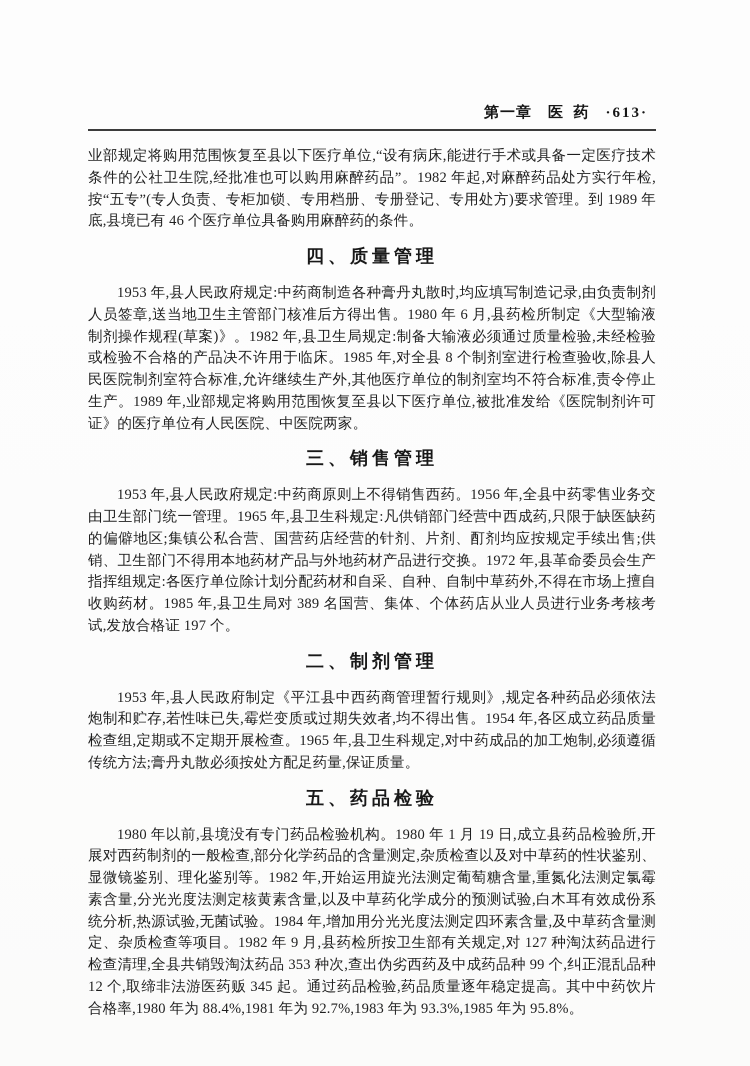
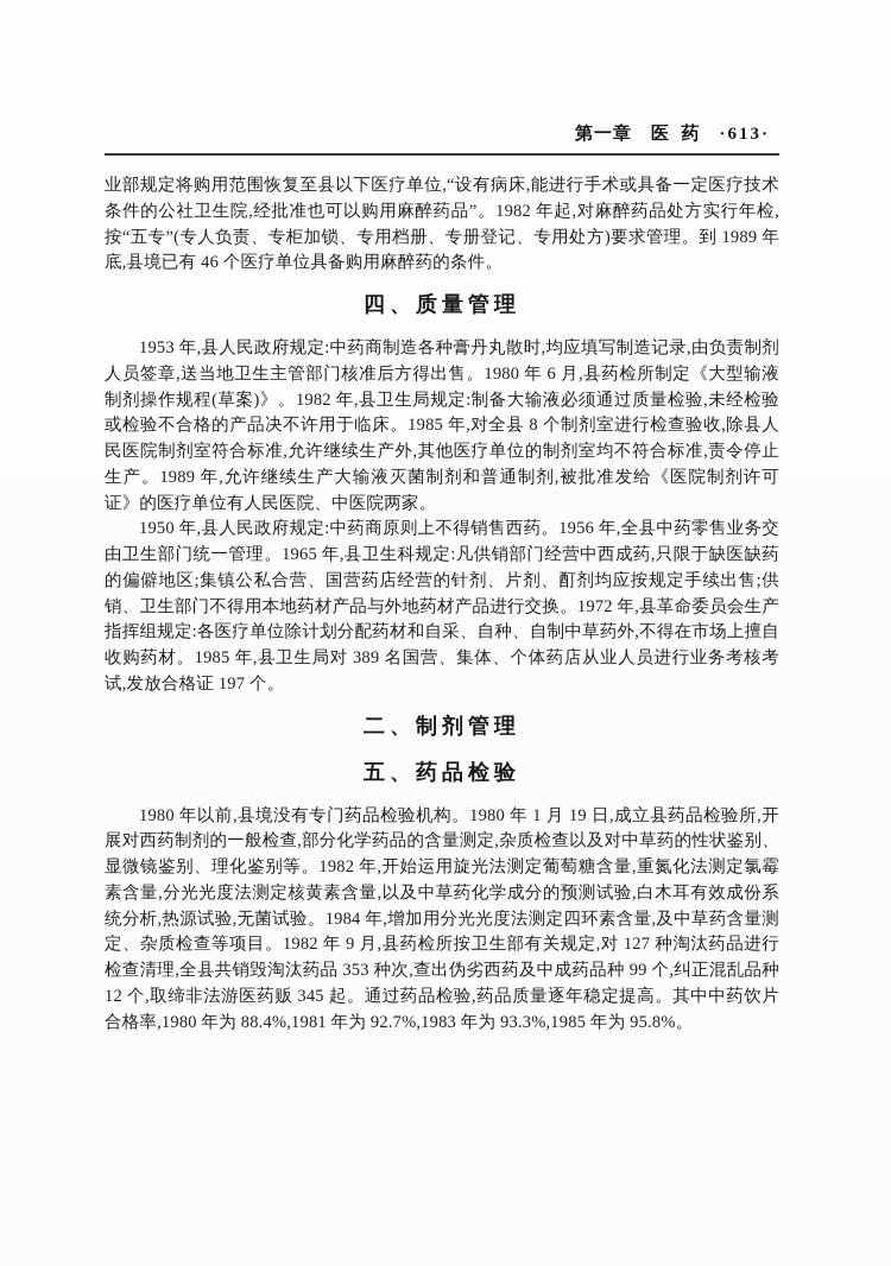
  第一章 医 药 ·613·
  业部规定将购用范围恢复至县以下医疗单位,“设有病床,能进行手术或具备一定医疗技术条件的公社卫生院,经批准也可以购用麻醉药品”。1982 年起,对麻醉药品处方实行年检,按“五专”(专人负责、专柜加锁、专用档册、专册登记、专用处方)要求管理。到 1989 年底,县境已有 46 个医疗单位具备购用麻醉药的条件。
  四、质量管理
- 1953 年,县人民政府规定:中药商制造各种膏丹丸散时,均应填写制造记录,由负责制剂人员签章,送当地卫生主管部门核准后方得出售。1980 年 6 月,县药检所制定《大型输液制剂操作规程(草案)》。1982 年,县卫生局规定:制备大输液必须通过质量检验,未经检验或检验不合格的产品决不许用于临床。1985 年,对全县 8 个制剂室进行检查验收,除县人民医院制剂室符合标准,允许继续生产外,其他医疗单位的制剂室均不符合标准,责令停止生产。1989 年,业部规定将购用范围恢复至县以下医疗单位,被批准发给《医院制剂许可证》的医疗单位有人民医院、中医院两家。
+ 1953 年,县人民政府规定:中药商制造各种膏丹丸散时,均应填写制造记录,由负责制剂人员签章,送当地卫生主管部门核准后方得出售。1980 年 6 月,县药检所制定《大型输液制剂操作规程(草案)》。1982 年,县卫生局规定:制备大输液必须通过质量检验,未经检验或检验不合格的产品决不许用于临床。1985 年,对全县 8 个制剂室进行检查验收,除县人民医院制剂室符合标准,允许继续生产外,其他医疗单位的制剂室均不符合标准,责令停止生产。1989 年,允许继续生产大输液灭菌制剂和普通制剂,被批准发给《医院制剂许可证》的医疗单位有人民医院、中医院两家。
- 三、销售管理
- 1953 年,县人民政府规定:中药商原则上不得销售西药。1956 年,全县中药零售业务交由卫生部门统一管理。1965 年,县卫生科规定:凡供销部门经营中西成药,只限于缺医缺药的偏僻地区;集镇公私合营、国营药店经营的针剂、片剂、酊剂均应按规定手续出售;供销、卫生部门不得用本地药材产品与外地药材产品进行交换。1972 年,县革命委员会生产指挥组规定:各医疗单位除计划分配药材和自采、自种、自制中草药外,不得在市场上擅自收购药材。1985 年,县卫生局对 389 名国营、集体、个体药店从业人员进行业务考核考试,发放合格证 197 个。
+ 1950 年,县人民政府规定:中药商原则上不得销售西药。1956 年,全县中药零售业务交由卫生部门统一管理。1965 年,县卫生科规定:凡供销部门经营中西成药,只限于缺医缺药的偏僻地区;集镇公私合营、国营药店经营的针剂、片剂、酊剂均应按规定手续出售;供销、卫生部门不得用本地药材产品与外地药材产品进行交换。1972 年,县革命委员会生产指挥组规定:各医疗单位除计划分配药材和自采、自种、自制中草药外,不得在市场上擅自收购药材。1985 年,县卫生局对 389 名国营、集体、个体药店从业人员进行业务考核考试,发放合格证 197 个。
  二、制剂管理
- 1953 年,县人民政府制定《平江县中西药商管理暂行规则》,规定各种药品必须依法炮制和贮存,若性味已失,霉烂变质或过期失效者,均不得出售。1954 年,各区成立药品质量检查组,定期或不定期开展检查。1965 年,县卫生科规定,对中药成品的加工炮制,必须遵循传统方法;膏丹丸散必须按处方配足药量,保证质量。
  五、药品检验
  1980 年以前,县境没有专门药品检验机构。1980 年 1 月 19 日,成立县药品检验所,开展对西药制剂的一般检查,部分化学药品的含量测定,杂质检查以及对中草药的性状鉴别、显微镜鉴别、理化鉴别等。1982 年,开始运用旋光法测定葡萄糖含量,重氮化法测定氯霉素含量,分光光度法测定核黄素含量,以及中草药化学成分的预测试验,白木耳有效成份系统分析,热源试验,无菌试验。1984 年,增加用分光光度法测定四环素含量,及中草药含量测定、杂质检查等项目。1982 年 9 月,县药检所按卫生部有关规定,对 127 种淘汰药品进行检查清理,全县共销毁淘汰药品 353 种次,查出伪劣西药及中成药品种 99 个,纠正混乱品种 12 个,取缔非法游医药贩 345 起。通过药品检验,药品质量逐年稳定提高。其中中药饮片合格率,1980 年为 88.4%,1981 年为 92.7%,1983 年为 93.3%,1985 年为 95.8%。
